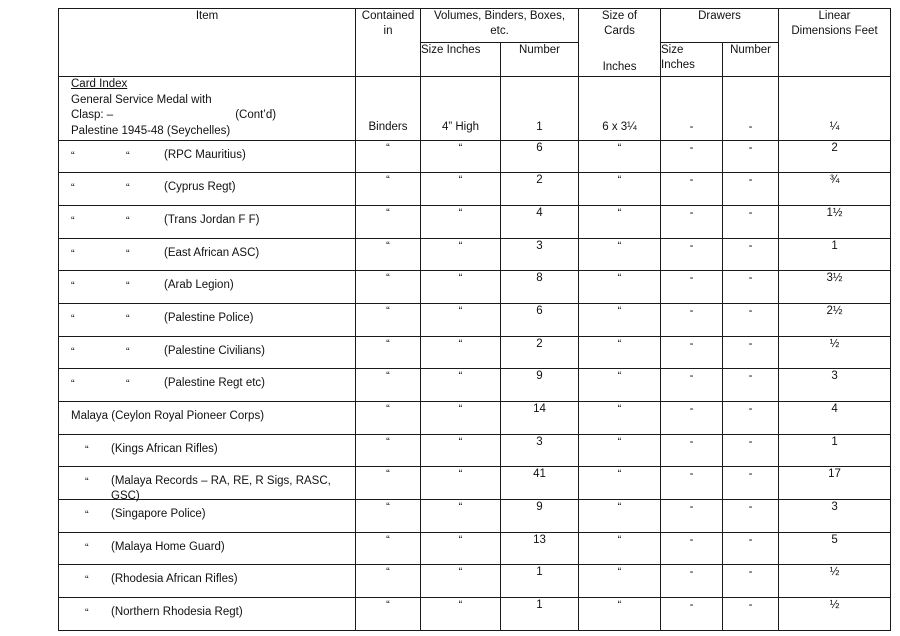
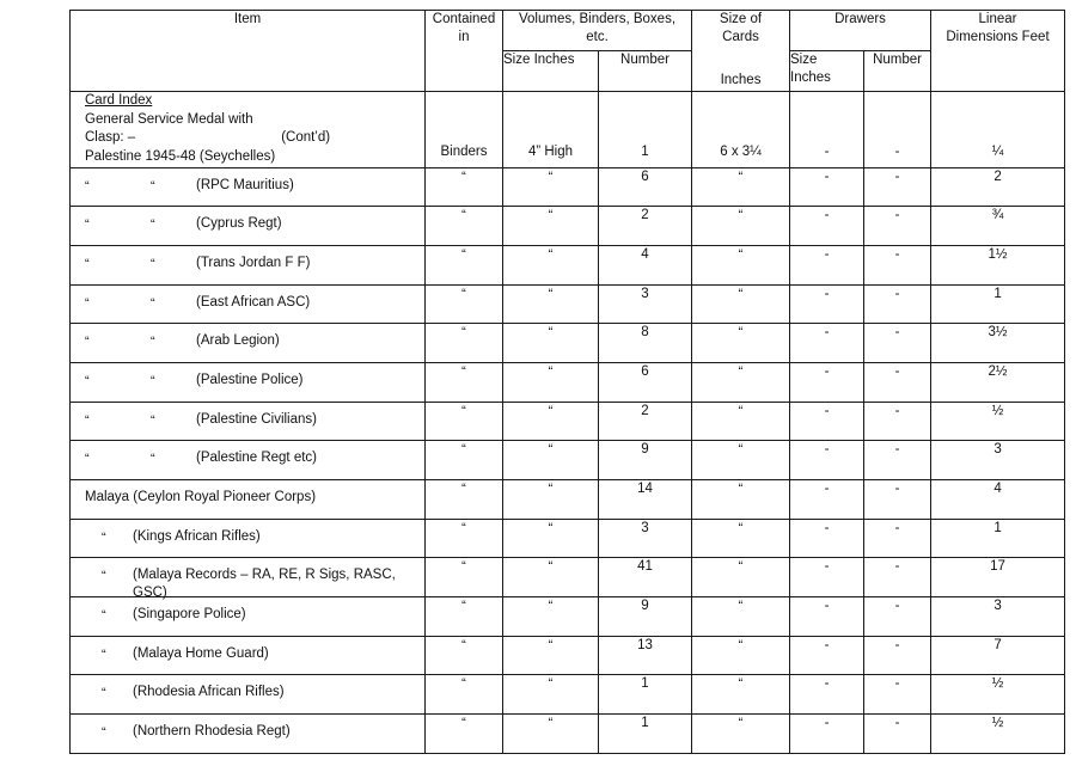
  Item	Contained in	Volumes, Binders, Boxes, etc.	Size of Cards Inches	Drawers	Linear Dimensions Feet
  Size Inches	Number	Size Inches	Number
  Card IndexGeneral Service Medal withClasp: – (Cont’d)Palestine 1945-48 (Seychelles)	Binders	4” High	1	6 x 3¼	-	-	¼
  “ “ (RPC Mauritius)	“	“	6	“	-	-	2
  “ “ (Cyprus Regt)	“	“	2	“	-	-	¾
  “ “ (Trans Jordan F F)	“	“	4	“	-	-	1½
  “ “ (East African ASC)	“	“	3	“	-	-	1
  “ “ (Arab Legion)	“	“	8	“	-	-	3½
  “ “ (Palestine Police)	“	“	6	“	-	-	2½
  “ “ (Palestine Civilians)	“	“	2	“	-	-	½
  “ “ (Palestine Regt etc)	“	“	9	“	-	-	3
  Malaya (Ceylon Royal Pioneer Corps)	“	“	14	“	-	-	4
  “ (Kings African Rifles)	“	“	3	“	-	-	1
  “ (Malaya Records – RA, RE, R Sigs, RASC, GSC)	“	“	41	“	-	-	17
  “ (Singapore Police)	“	“	9	“	-	-	3
- “ (Malaya Home Guard)	“	“	13	“	-	-	5
+ “ (Malaya Home Guard)	“	“	13	“	-	-	7
  “ (Rhodesia African Rifles)	“	“	1	“	-	-	½
  “ (Northern Rhodesia Regt)	“	“	1	“	-	-	½
